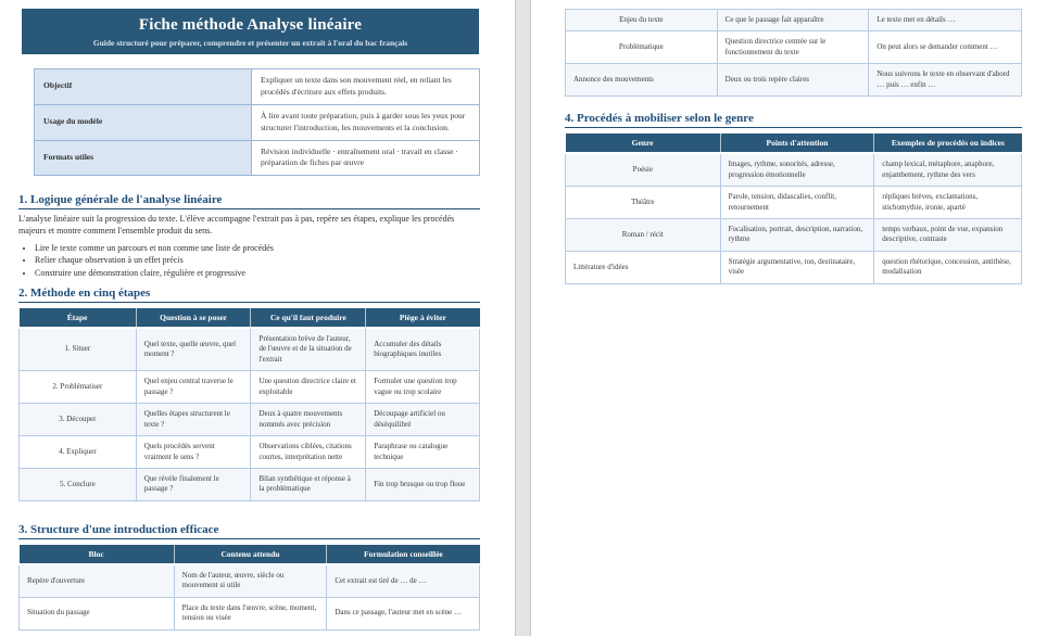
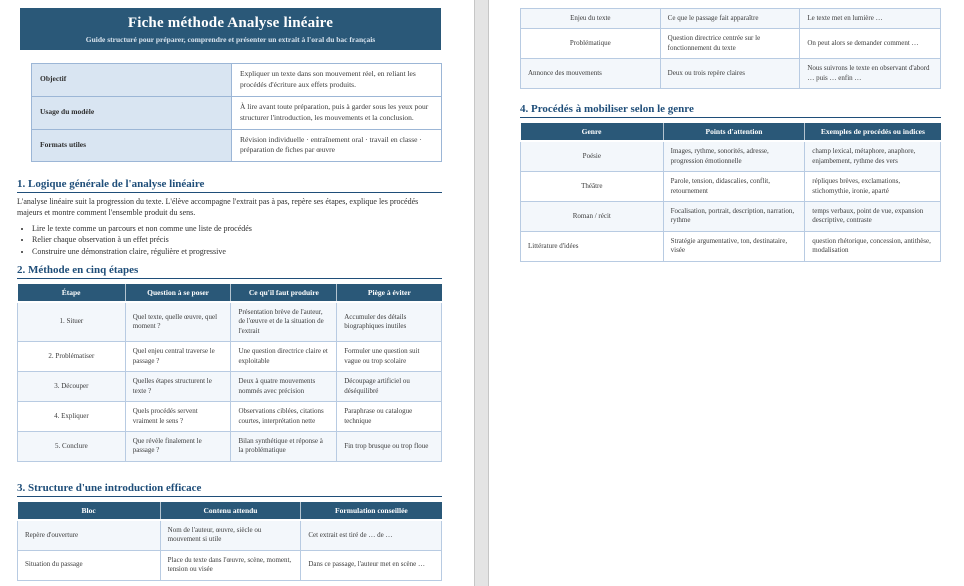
  Fiche méthode Analyse linéaire
  Guide structuré pour préparer, comprendre et présenter un extrait à l'oral du bac français
  Objectif	Expliquer un texte dans son mouvement réel, en reliant les procédés d'écriture aux effets produits.
  Usage du modèle	À lire avant toute préparation, puis à garder sous les yeux pour structurer l'introduction, les mouvements et la conclusion.
  Formats utiles	Révision individuelle · entraînement oral · travail en classe · préparation de fiches par œuvre
  1. Logique générale de l'analyse linéaire
  L'analyse linéaire suit la progression du texte. L'élève accompagne l'extrait pas à pas, repère ses étapes, explique les procédés majeurs et montre comment l'ensemble produit du sens.
  Lire le texte comme un parcours et non comme une liste de procédés
  Relier chaque observation à un effet précis
  Construire une démonstration claire, régulière et progressive
  2. Méthode en cinq étapes
  Étape	Question à se poser	Ce qu'il faut produire	Piège à éviter
  1. Situer	Quel texte, quelle œuvre, quel moment ?	Présentation brève de l'auteur, de l'œuvre et de la situation de l'extrait	Accumuler des détails biographiques inutiles
- 2. Problématiser	Quel enjeu central traverse le passage ?	Une question directrice claire et exploitable	Formuler une question trop vague ou trop scolaire
+ 2. Problématiser	Quel enjeu central traverse le passage ?	Une question directrice claire et exploitable	Formuler une question suit vague ou trop scolaire
  3. Découper	Quelles étapes structurent le texte ?	Deux à quatre mouvements nommés avec précision	Découpage artificiel ou déséquilibré
  4. Expliquer	Quels procédés servent vraiment le sens ?	Observations ciblées, citations courtes, interprétation nette	Paraphrase ou catalogue technique
  5. Conclure	Que révèle finalement le passage ?	Bilan synthétique et réponse à la problématique	Fin trop brusque ou trop floue
  3. Structure d'une introduction efficace
  Bloc	Contenu attendu	Formulation conseillée
  Repère d'ouverture	Nom de l'auteur, œuvre, siècle ou mouvement si utile	Cet extrait est tiré de … de …
  Situation du passage	Place du texte dans l'œuvre, scène, moment, tension ou visée	Dans ce passage, l'auteur met en scène …
- Enjeu du texte	Ce que le passage fait apparaître	Le texte met en détails …
+ Enjeu du texte	Ce que le passage fait apparaître	Le texte met en lumière …
  Problématique	Question directrice centrée sur le fonctionnement du texte	On peut alors se demander comment …
  Annonce des mouvements	Deux ou trois repère claires	Nous suivrons le texte en observant d'abord … puis … enfin …
  4. Procédés à mobiliser selon le genre
  Genre	Points d'attention	Exemples de procédés ou indices
  Poésie	Images, rythme, sonorités, adresse, progression émotionnelle	champ lexical, métaphore, anaphore, enjambement, rythme des vers
  Théâtre	Parole, tension, didascalies, conflit, retournement	répliques brèves, exclamations, stichomythie, ironie, aparté
  Roman / récit	Focalisation, portrait, description, narration, rythme	temps verbaux, point de vue, expansion descriptive, contraste
  Littérature d'idées	Stratégie argumentative, ton, destinataire, visée	question rhétorique, concession, antithèse, modalisation
